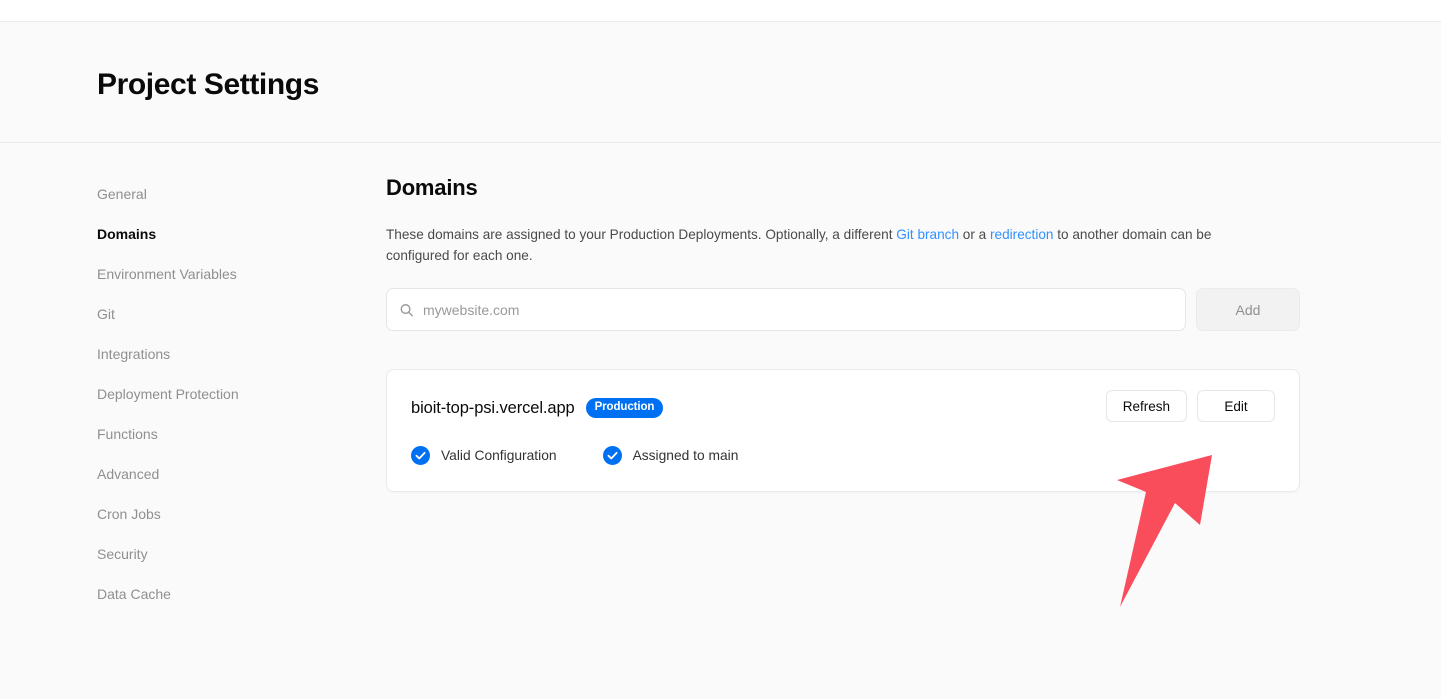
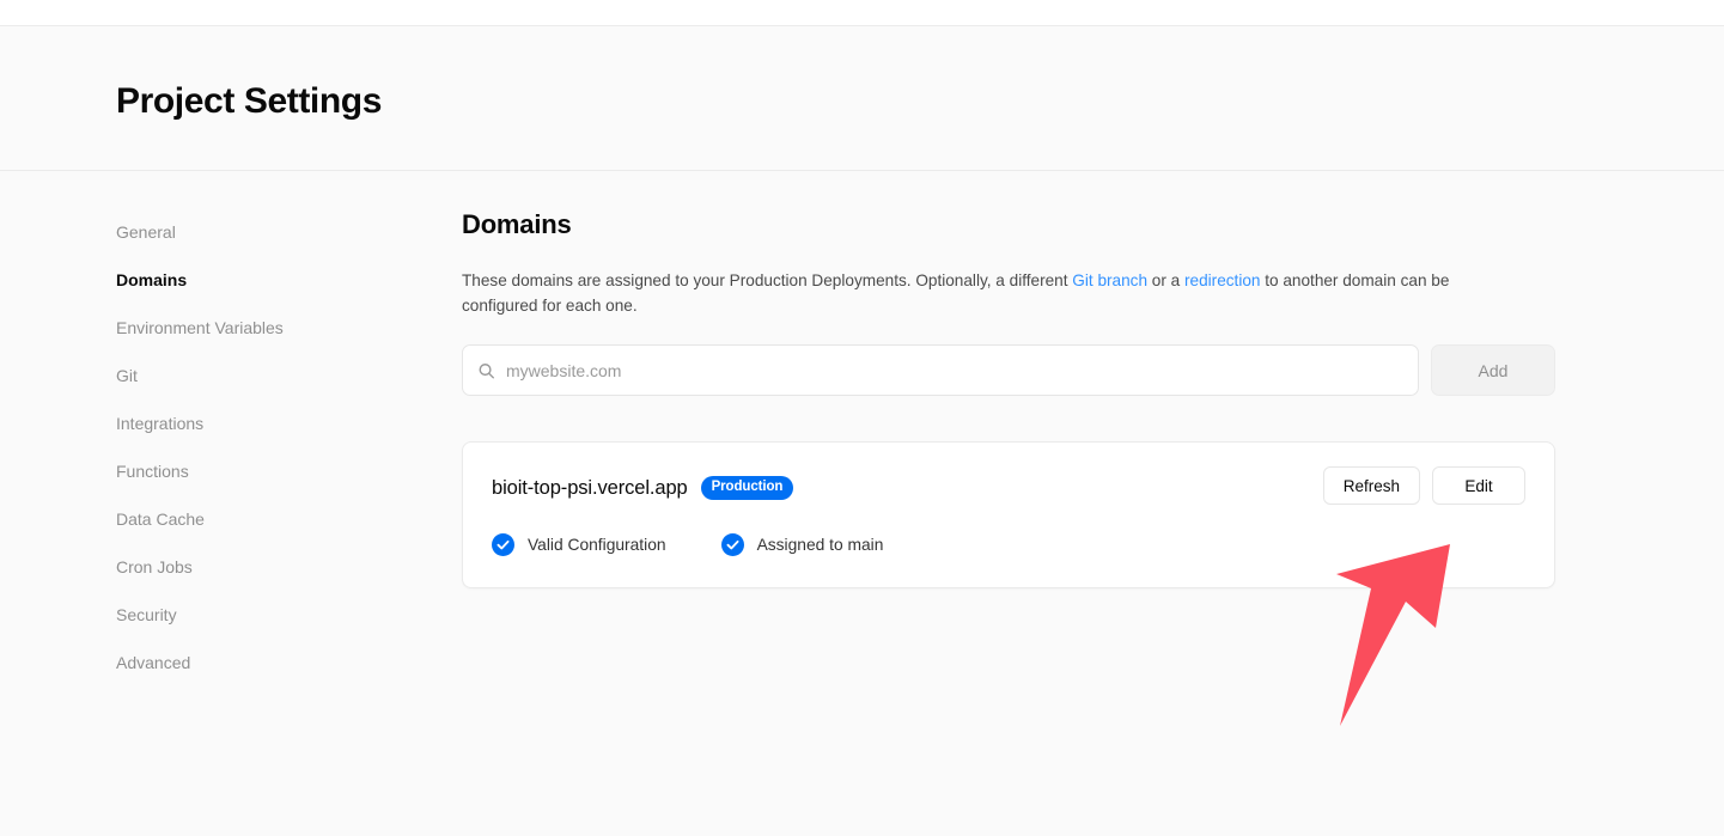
  Project Settings
  General
  Domains
  Environment Variables
  Git
  Integrations
- Deployment Protection
  Functions
- Advanced
+ Data Cache
  Cron Jobs
  Security
- Data Cache
+ Advanced
  Domains
  These domains are assigned to your Production Deployments. Optionally, a different Git branch or a redirection to another domain can be configured for each one.
  mywebsite.com
  Add
  bioit-top-psi.vercel.app
  Production
  Refresh
  Edit
  Valid Configuration
  Assigned to main
